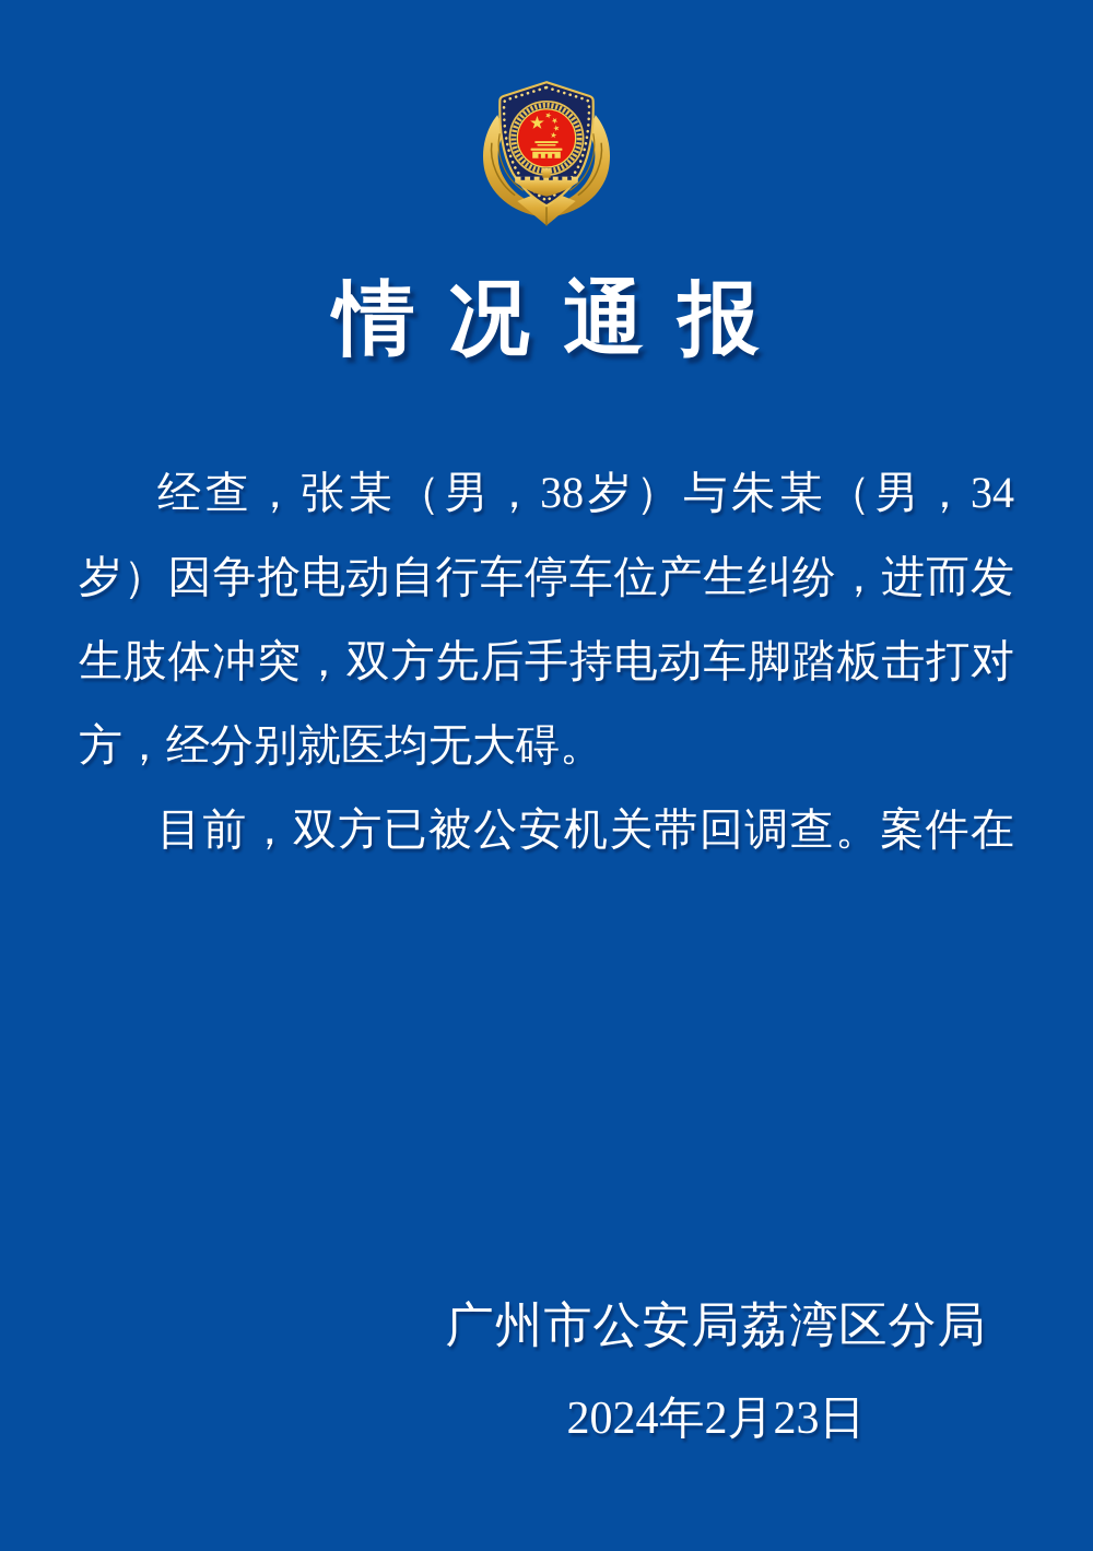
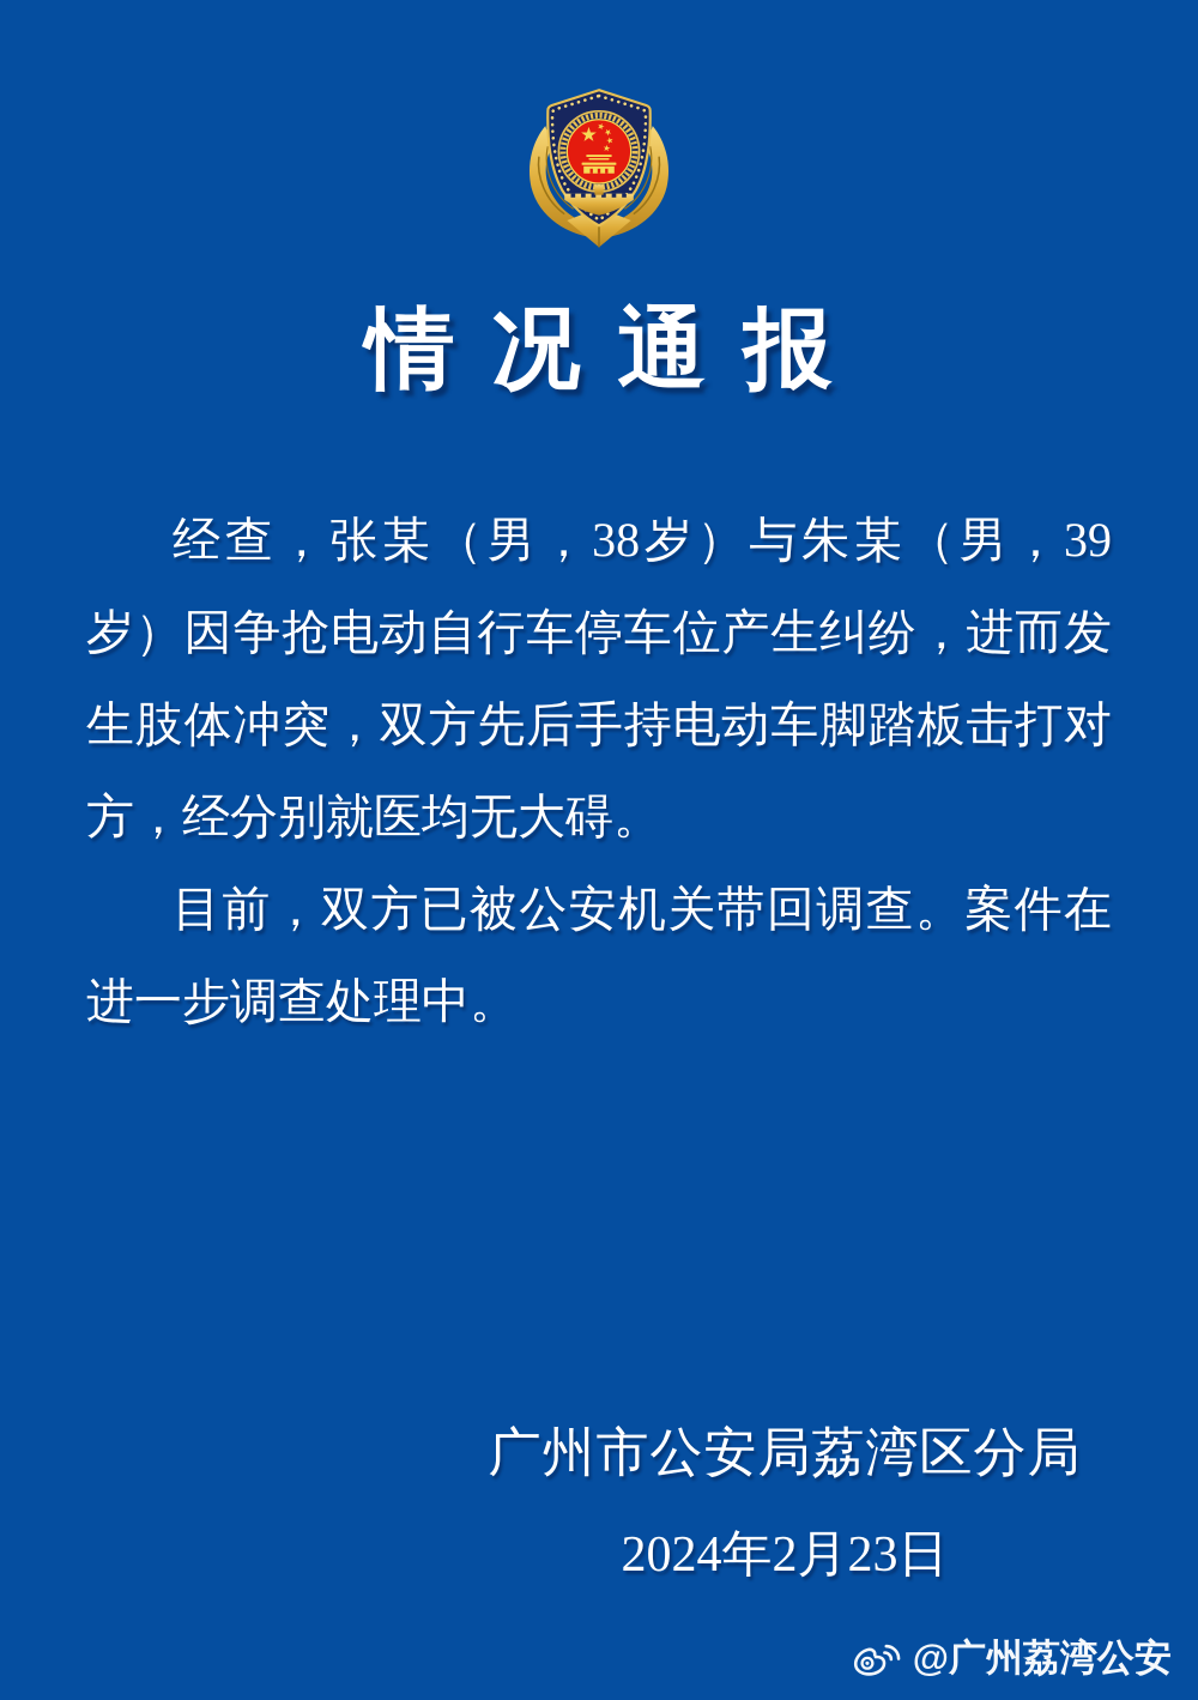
  情况通报
- 经查，张某（男，38岁）与朱某（男，34
+ 经查，张某（男，38岁）与朱某（男，39
  岁）因争抢电动自行车停车位产生纠纷，进而发
  生肢体冲突，双方先后手持电动车脚踏板击打对
  方，经分别就医均无大碍。
  目前，双方已被公安机关带回调查。案件在
+ 进一步调查处理中。
  广州市公安局荔湾区分局
  2024年2月23日
+ @广州荔湾公安
